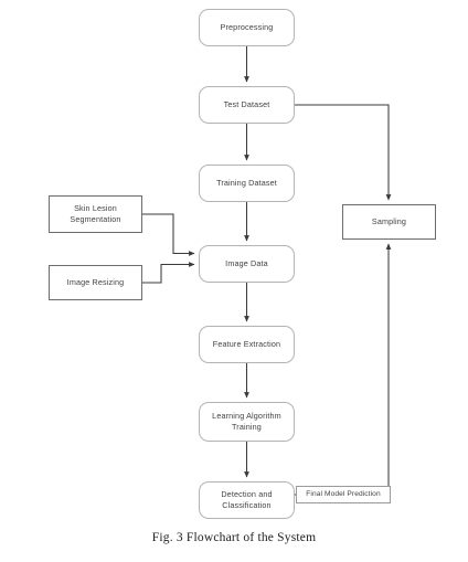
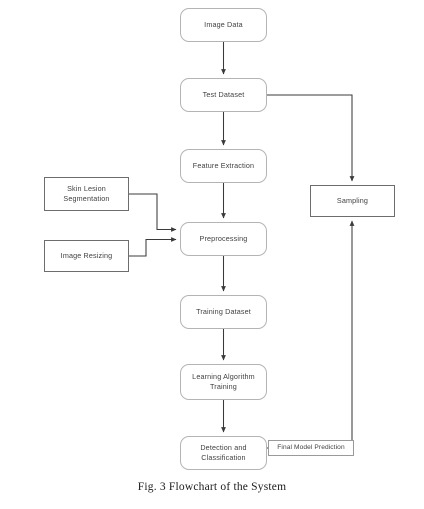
- Preprocessing
+ Image Data
  Test Dataset
- Training Dataset
+ Feature Extraction
- Image Data
+ Preprocessing
- Feature Extraction
+ Training Dataset
  Learning Algorithm
  Training
  Detection and
  Classification
  Skin Lesion
  Segmentation
  Image Resizing
  Sampling
  Fig. 3 Flowchart of the System
